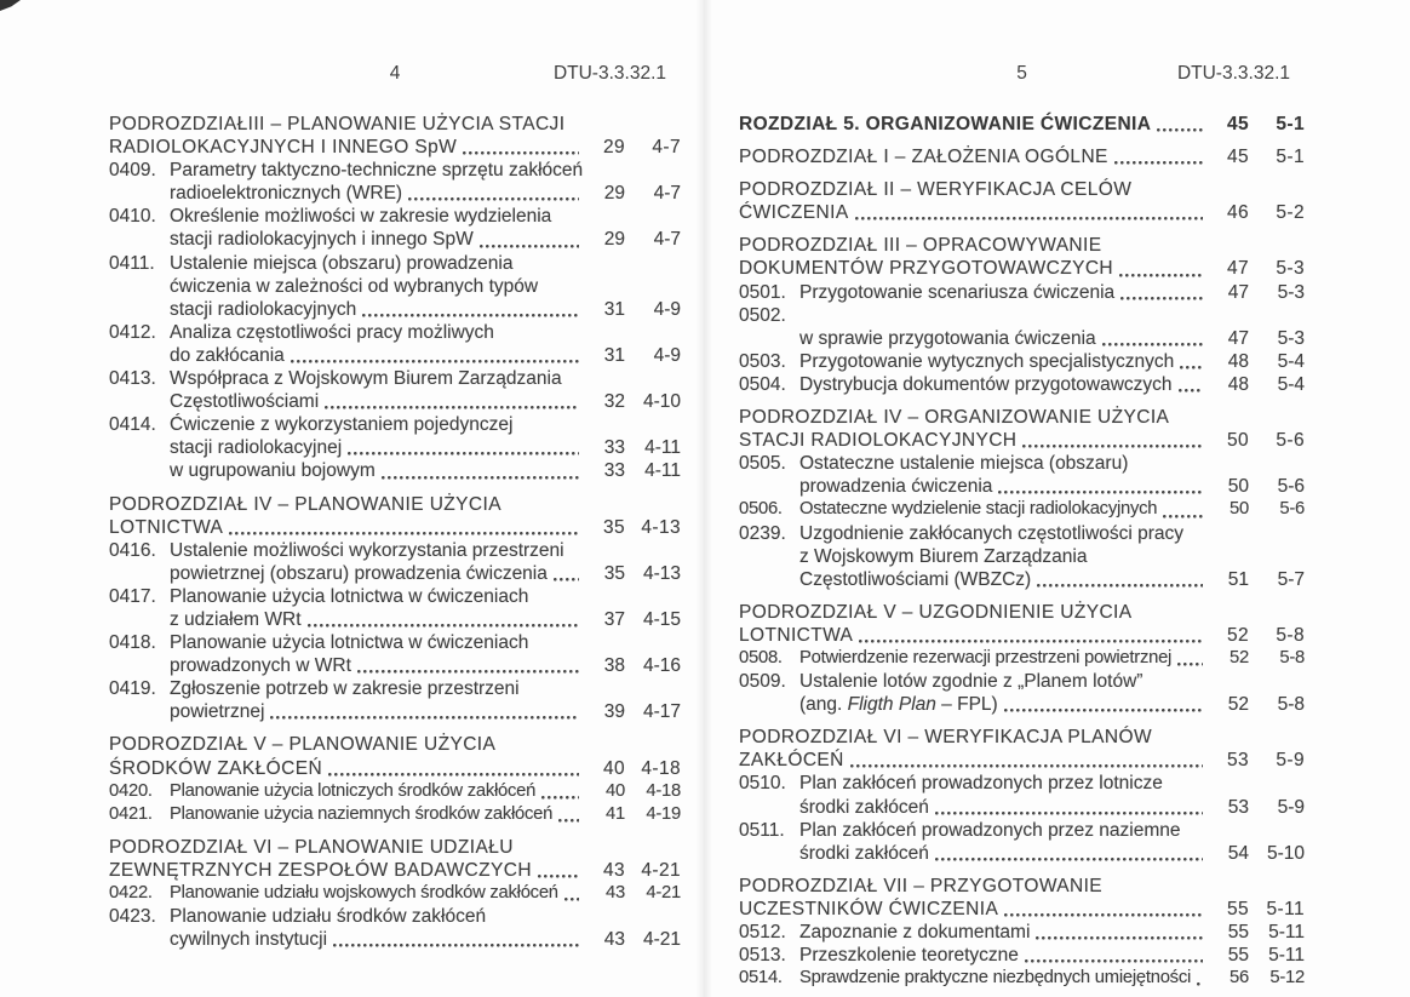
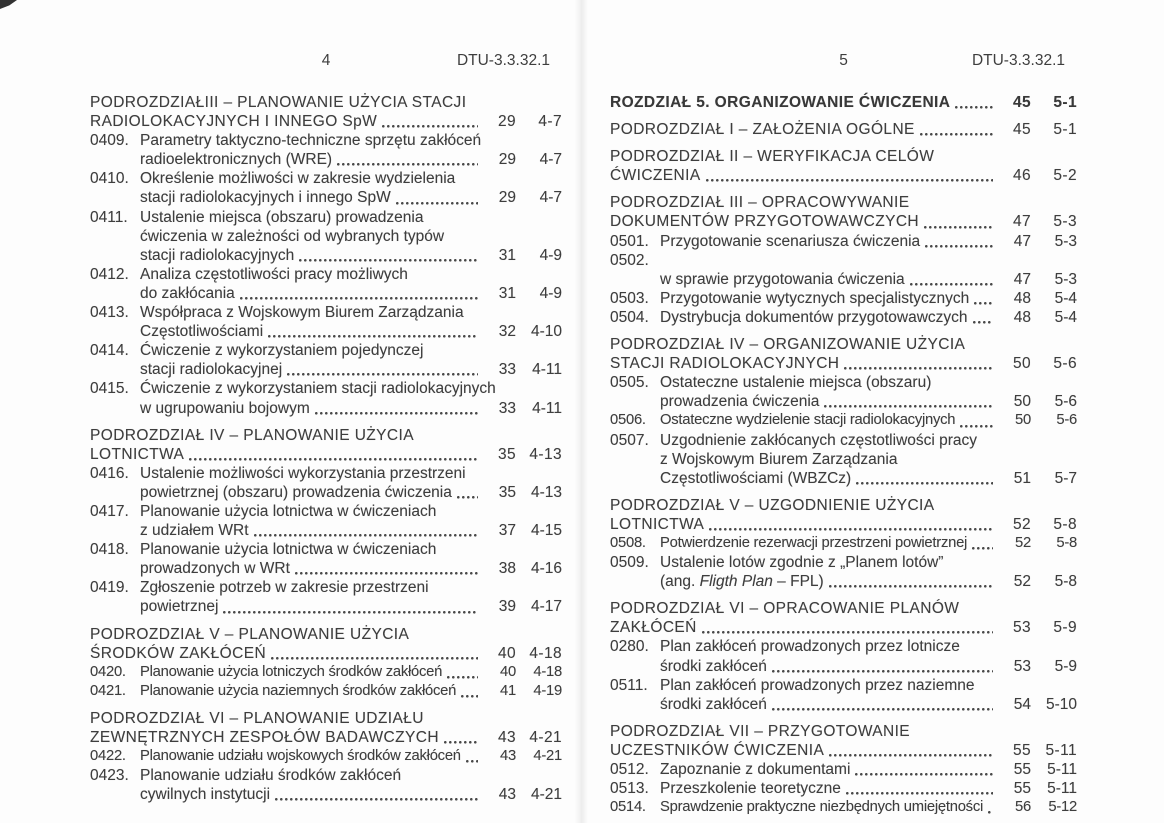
  4
  DTU-3.3.32.1
  PODROZDZIAŁIII – PLANOWANIE UŻYCIA STACJI
  RADIOLOKACYJNYCH I INNEGO SpW
  29
  4-7
  0409.
  Parametry taktyczno-techniczne sprzętu zakłóceń
  radioelektronicznych (WRE)
  29
  4-7
  0410.
  Określenie możliwości w zakresie wydzielenia
  stacji radiolokacyjnych i innego SpW
  29
  4-7
  0411.
  Ustalenie miejsca (obszaru) prowadzenia
  ćwiczenia w zależności od wybranych typów
  stacji radiolokacyjnych
  31
  4-9
  0412.
  Analiza częstotliwości pracy możliwych
  do zakłócania
  31
  4-9
  0413.
  Współpraca z Wojskowym Biurem Zarządzania
  Częstotliwościami
  32
  4-10
  0414.
  Ćwiczenie z wykorzystaniem pojedynczej
  stacji radiolokacyjnej
  33
  4-11
+ 0415.
+ Ćwiczenie z wykorzystaniem stacji radiolokacyjnych
  w ugrupowaniu bojowym
  33
  4-11
  PODROZDZIAŁ IV – PLANOWANIE UŻYCIA
  LOTNICTWA
  35
  4-13
  0416.
  Ustalenie możliwości wykorzystania przestrzeni
  powietrznej (obszaru) prowadzenia ćwiczenia
  35
  4-13
  0417.
  Planowanie użycia lotnictwa w ćwiczeniach
  z udziałem WRt
  37
  4-15
  0418.
  Planowanie użycia lotnictwa w ćwiczeniach
  prowadzonych w WRt
  38
  4-16
  0419.
  Zgłoszenie potrzeb w zakresie przestrzeni
  powietrznej
  39
  4-17
  PODROZDZIAŁ V – PLANOWANIE UŻYCIA
  ŚRODKÓW ZAKŁÓCEŃ
  40
  4-18
  0420.
  Planowanie użycia lotniczych środków zakłóceń
  40
  4-18
  0421.
  Planowanie użycia naziemnych środków zakłóceń
  41
  4-19
  PODROZDZIAŁ VI – PLANOWANIE UDZIAŁU
  ZEWNĘTRZNYCH ZESPOŁÓW BADAWCZYCH
  43
  4-21
  0422.
  Planowanie udziału wojskowych środków zakłóceń
  43
  4-21
  0423.
  Planowanie udziału środków zakłóceń
  cywilnych instytucji
  43
  4-21
  5
  DTU-3.3.32.1
  ROZDZIAŁ 5. ORGANIZOWANIE ĆWICZENIA
  45
  5-1
  PODROZDZIAŁ I – ZAŁOŻENIA OGÓLNE
  45
  5-1
  PODROZDZIAŁ II – WERYFIKACJA CELÓW
  ĆWICZENIA
  46
  5-2
  PODROZDZIAŁ III – OPRACOWYWANIE
  DOKUMENTÓW PRZYGOTOWAWCZYCH
  47
  5-3
  0501.
  Przygotowanie scenariusza ćwiczenia
  47
  5-3
  0502.
  w sprawie przygotowania ćwiczenia
  47
  5-3
  0503.
  Przygotowanie wytycznych specjalistycznych
  48
  5-4
  0504.
  Dystrybucja dokumentów przygotowawczych
  48
  5-4
  PODROZDZIAŁ IV – ORGANIZOWANIE UŻYCIA
  STACJI RADIOLOKACYJNYCH
  50
  5-6
  0505.
  Ostateczne ustalenie miejsca (obszaru)
  prowadzenia ćwiczenia
  50
  5-6
  0506.
  Ostateczne wydzielenie stacji radiolokacyjnych
  50
  5-6
- 0239.
+ 0507.
  Uzgodnienie zakłócanych częstotliwości pracy
  z Wojskowym Biurem Zarządzania
  Częstotliwościami (WBZCz)
  51
  5-7
  PODROZDZIAŁ V – UZGODNIENIE UŻYCIA
  LOTNICTWA
  52
  5-8
  0508.
  Potwierdzenie rezerwacji przestrzeni powietrznej
  52
  5-8
  0509.
  Ustalenie lotów zgodnie z „Planem lotów”
  (ang. Fligth Plan – FPL)
  52
  5-8
- PODROZDZIAŁ VI – WERYFIKACJA PLANÓW
+ PODROZDZIAŁ VI – OPRACOWANIE PLANÓW
  ZAKŁÓCEŃ
  53
  5-9
- 0510.
+ 0280.
  Plan zakłóceń prowadzonych przez lotnicze
  środki zakłóceń
  53
  5-9
  0511.
  Plan zakłóceń prowadzonych przez naziemne
  środki zakłóceń
  54
  5-10
  PODROZDZIAŁ VII – PRZYGOTOWANIE
  UCZESTNIKÓW ĆWICZENIA
  55
  5-11
  0512.
  Zapoznanie z dokumentami
  55
  5-11
  0513.
  Przeszkolenie teoretyczne
  55
  5-11
  0514.
  Sprawdzenie praktyczne niezbędnych umiejętności
  56
  5-12
